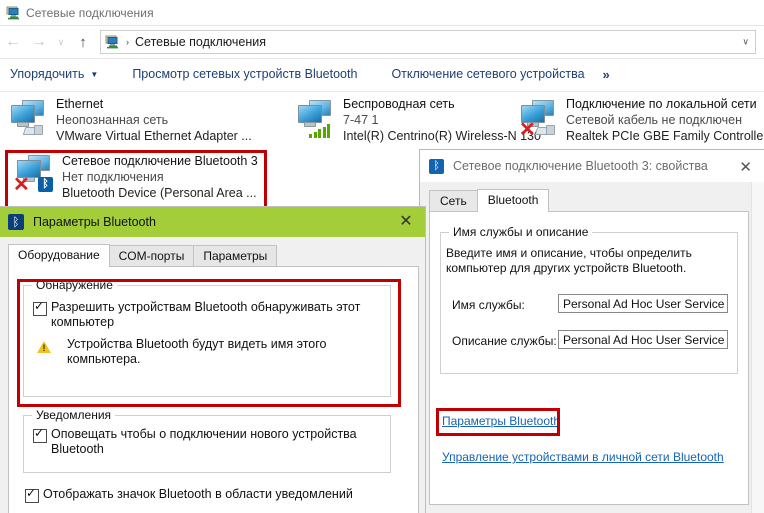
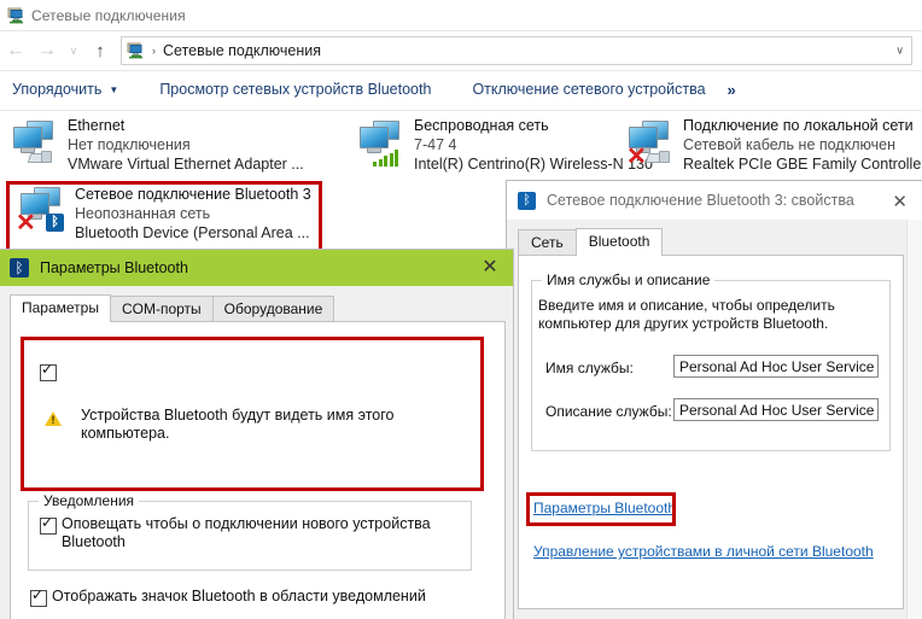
  Сетевые подключения
  ←
  →
  ∨
  ↑
  ›
  Сетевые подключения
  ∨
  Упорядочить
  ▼
  Просмотр сетевых устройств Bluetooth
  Отключение сетевого устройства
  »
  Ethernet
- Неопознанная сеть
+ Нет подключения
  VMware Virtual Ethernet Adapter ...
  Беспроводная сеть
- 7-47 1
+ 7-47 4
  Intel(R) Centrino(R) Wireless-N 130
  ✕
  Подключение по локальной сети
  Сетевой кабель не подключен
  Realtek PCIe GBE Family Controlle
  ✕
  ᛒ
  Сетевое подключение Bluetooth 3
- Нет подключения
+ Неопознанная сеть
  Bluetooth Device (Personal Area ...
  ᛒ
  Сетевое подключение Bluetooth 3: свойства
  ✕
  Сеть
  Bluetooth
  Имя службы и описание
  Введите имя и описание, чтобы определить компьютер для других устройств Bluetooth.
  Имя службы:
  Personal Ad Hoc User Service
  Описание службы:
  Personal Ad Hoc User Service
  Параметры Bluetooth
  Управление устройствами в личной сети Bluetooth
  ᛒ
  Параметры Bluetooth
  ✕
- Оборудование
+ Параметры
  COM-порты
- Параметры
+ Оборудование
- Обнаружение
- Разрешить устройствам Bluetooth обнаруживать этот компьютер
  Устройства Bluetooth будут видеть имя этого компьютера.
  Уведомления
  Оповещать чтобы о подключении нового устройства Bluetooth
  Отображать значок Bluetooth в области уведомлений
